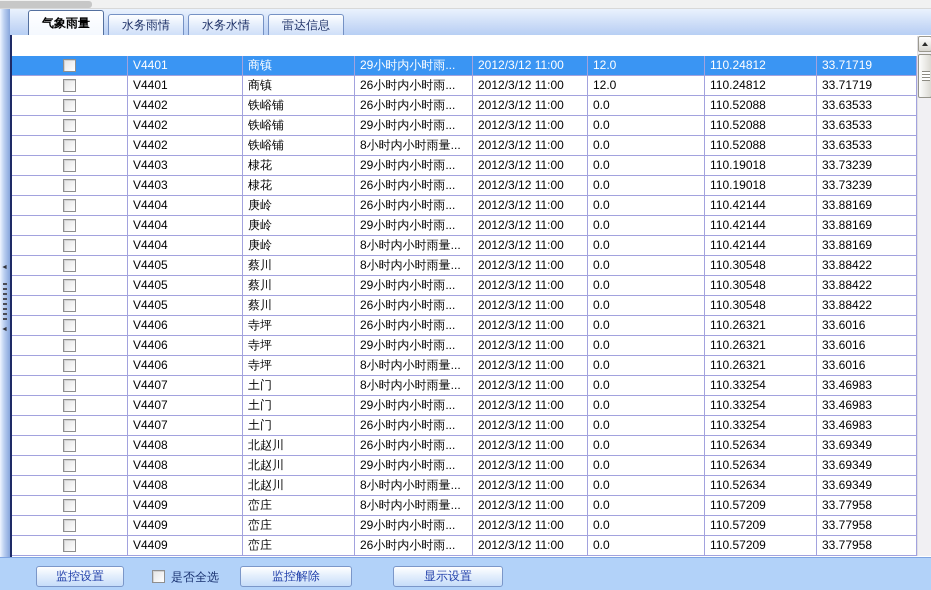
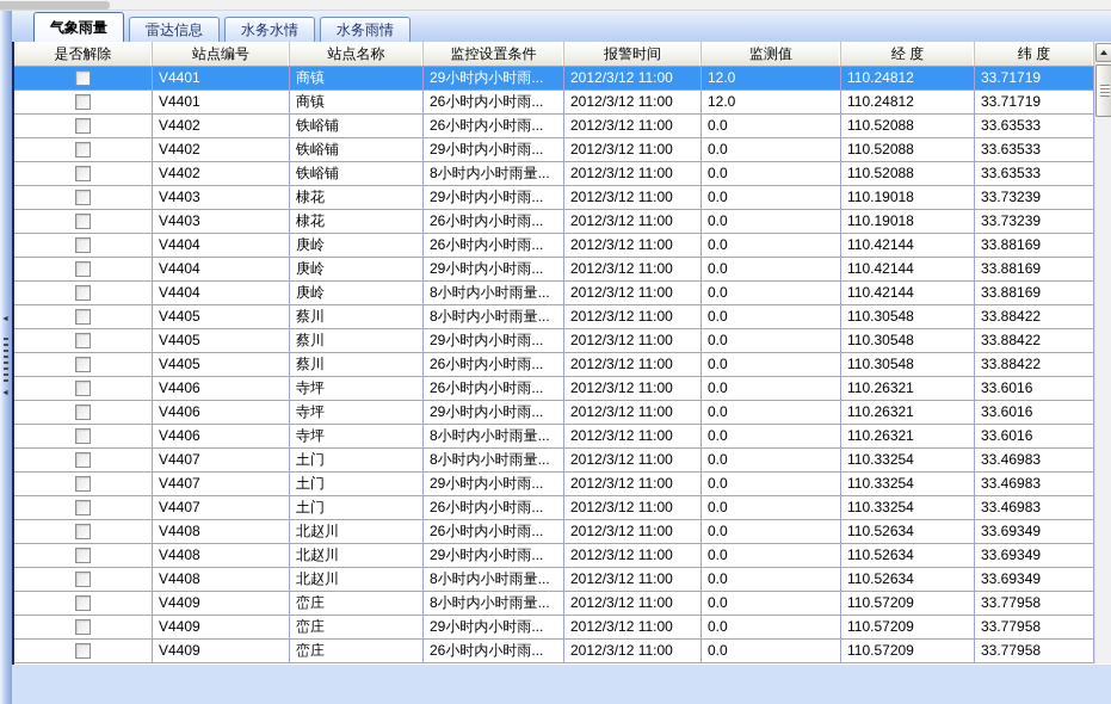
  气象雨量
- 水务雨情
+ 雷达信息
  水务水情
- 雷达信息
+ 水务雨情
+ 是否解除
+ 站点编号
+ 站点名称
+ 监控设置条件
+ 报警时间
+ 监测值
+ 经 度
+ 纬 度
  V4401
  商镇
  29小时内小时雨...
  2012/3/12 11:00
  12.0
  110.24812
  33.71719
  V4401
  商镇
  26小时内小时雨...
  2012/3/12 11:00
  12.0
  110.24812
  33.71719
  V4402
  铁峪铺
  26小时内小时雨...
  2012/3/12 11:00
  0.0
  110.52088
  33.63533
  V4402
  铁峪铺
  29小时内小时雨...
  2012/3/12 11:00
  0.0
  110.52088
  33.63533
  V4402
  铁峪铺
  8小时内小时雨量...
  2012/3/12 11:00
  0.0
  110.52088
  33.63533
  V4403
  棣花
  29小时内小时雨...
  2012/3/12 11:00
  0.0
  110.19018
  33.73239
  V4403
  棣花
  26小时内小时雨...
  2012/3/12 11:00
  0.0
  110.19018
  33.73239
  V4404
  庚岭
  26小时内小时雨...
  2012/3/12 11:00
  0.0
  110.42144
  33.88169
  V4404
  庚岭
  29小时内小时雨...
  2012/3/12 11:00
  0.0
  110.42144
  33.88169
  V4404
  庚岭
  8小时内小时雨量...
  2012/3/12 11:00
  0.0
  110.42144
  33.88169
  V4405
  蔡川
  8小时内小时雨量...
  2012/3/12 11:00
  0.0
  110.30548
  33.88422
  V4405
  蔡川
  29小时内小时雨...
  2012/3/12 11:00
  0.0
  110.30548
  33.88422
  V4405
  蔡川
  26小时内小时雨...
  2012/3/12 11:00
  0.0
  110.30548
  33.88422
  V4406
  寺坪
  26小时内小时雨...
  2012/3/12 11:00
  0.0
  110.26321
  33.6016
  V4406
  寺坪
  29小时内小时雨...
  2012/3/12 11:00
  0.0
  110.26321
  33.6016
  V4406
  寺坪
  8小时内小时雨量...
  2012/3/12 11:00
  0.0
  110.26321
  33.6016
  V4407
  土门
  8小时内小时雨量...
  2012/3/12 11:00
  0.0
  110.33254
  33.46983
  V4407
  土门
  29小时内小时雨...
  2012/3/12 11:00
  0.0
  110.33254
  33.46983
  V4407
  土门
  26小时内小时雨...
  2012/3/12 11:00
  0.0
  110.33254
  33.46983
  V4408
  北赵川
  26小时内小时雨...
  2012/3/12 11:00
  0.0
  110.52634
  33.69349
  V4408
  北赵川
  29小时内小时雨...
  2012/3/12 11:00
  0.0
  110.52634
  33.69349
  V4408
  北赵川
  8小时内小时雨量...
  2012/3/12 11:00
  0.0
  110.52634
  33.69349
  V4409
  峦庄
  8小时内小时雨量...
  2012/3/12 11:00
  0.0
  110.57209
  33.77958
  V4409
  峦庄
  29小时内小时雨...
  2012/3/12 11:00
  0.0
  110.57209
  33.77958
  V4409
  峦庄
  26小时内小时雨...
  2012/3/12 11:00
  0.0
  110.57209
  33.77958
- 监控设置
- 是否全选
- 监控解除
- 显示设置
